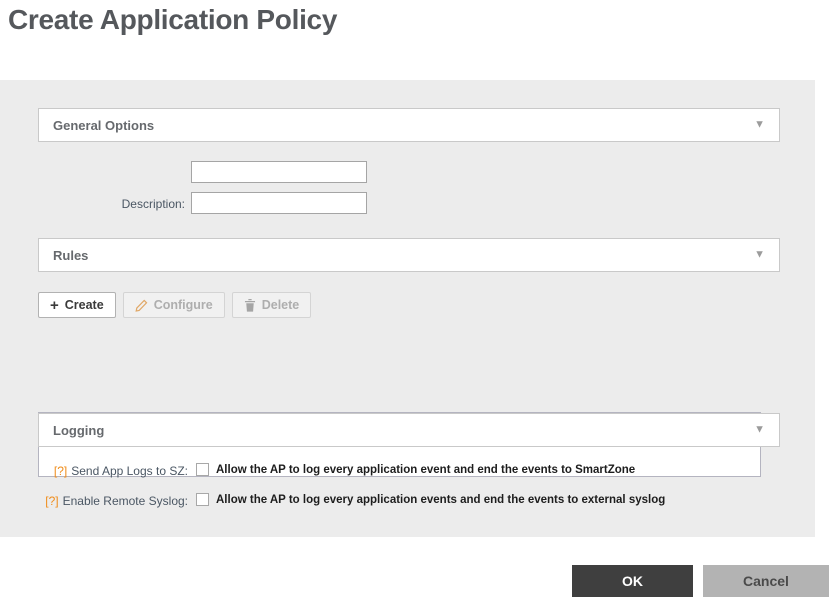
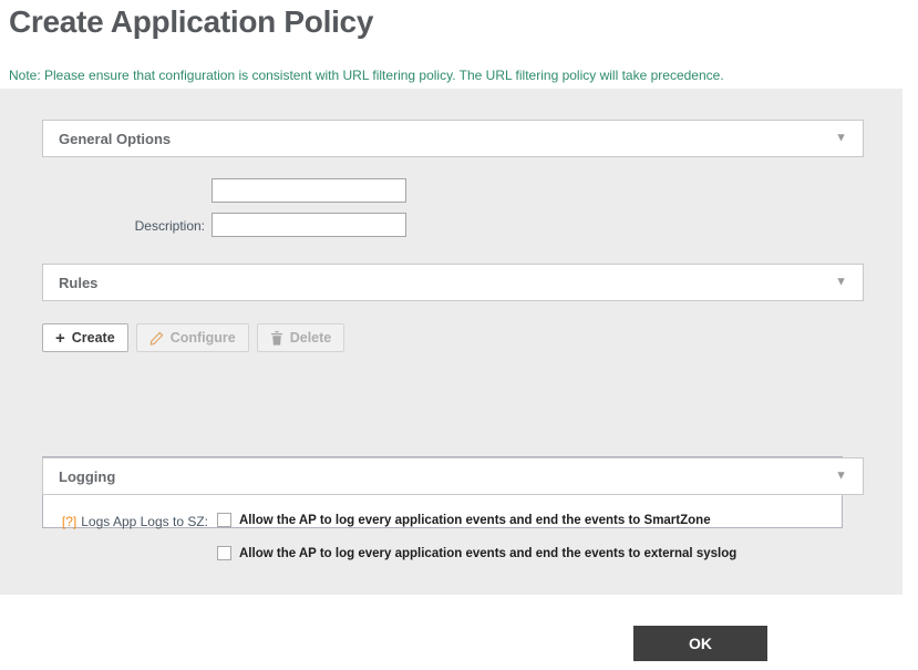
  Create Application Policy
+ Note: Please ensure that configuration is consistent with URL filtering policy. The URL filtering policy will take precedence.
  General Options
  ▼
  Description:
  Rules
  ▼
  +
  Create
  Configure
  Delete
  Logging
  ▼
- [?] Send App Logs to SZ:
+ [?] Logs App Logs to SZ:
- Allow the AP to log every application event and end the events to SmartZone
+ Allow the AP to log every application events and end the events to SmartZone
- [?] Enable Remote Syslog:
  Allow the AP to log every application events and end the events to external syslog
  OK
- Cancel
